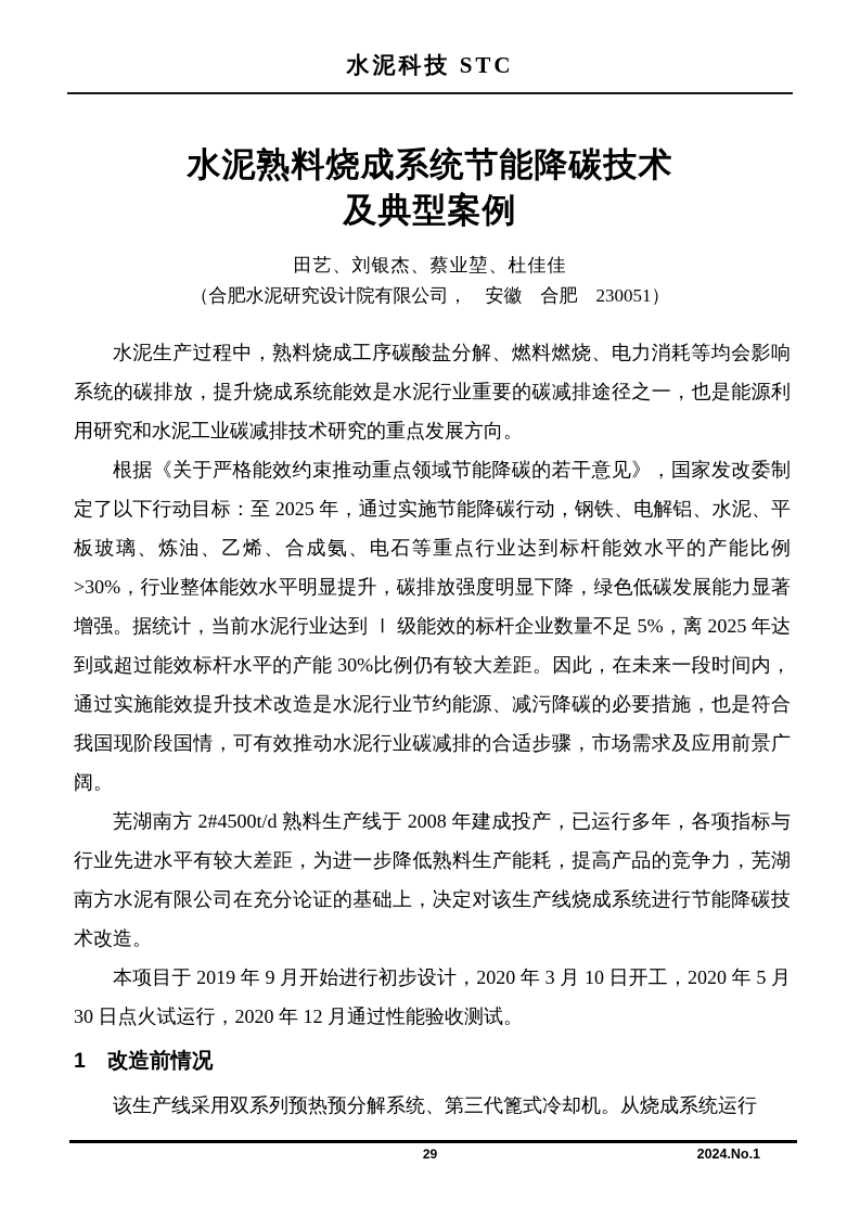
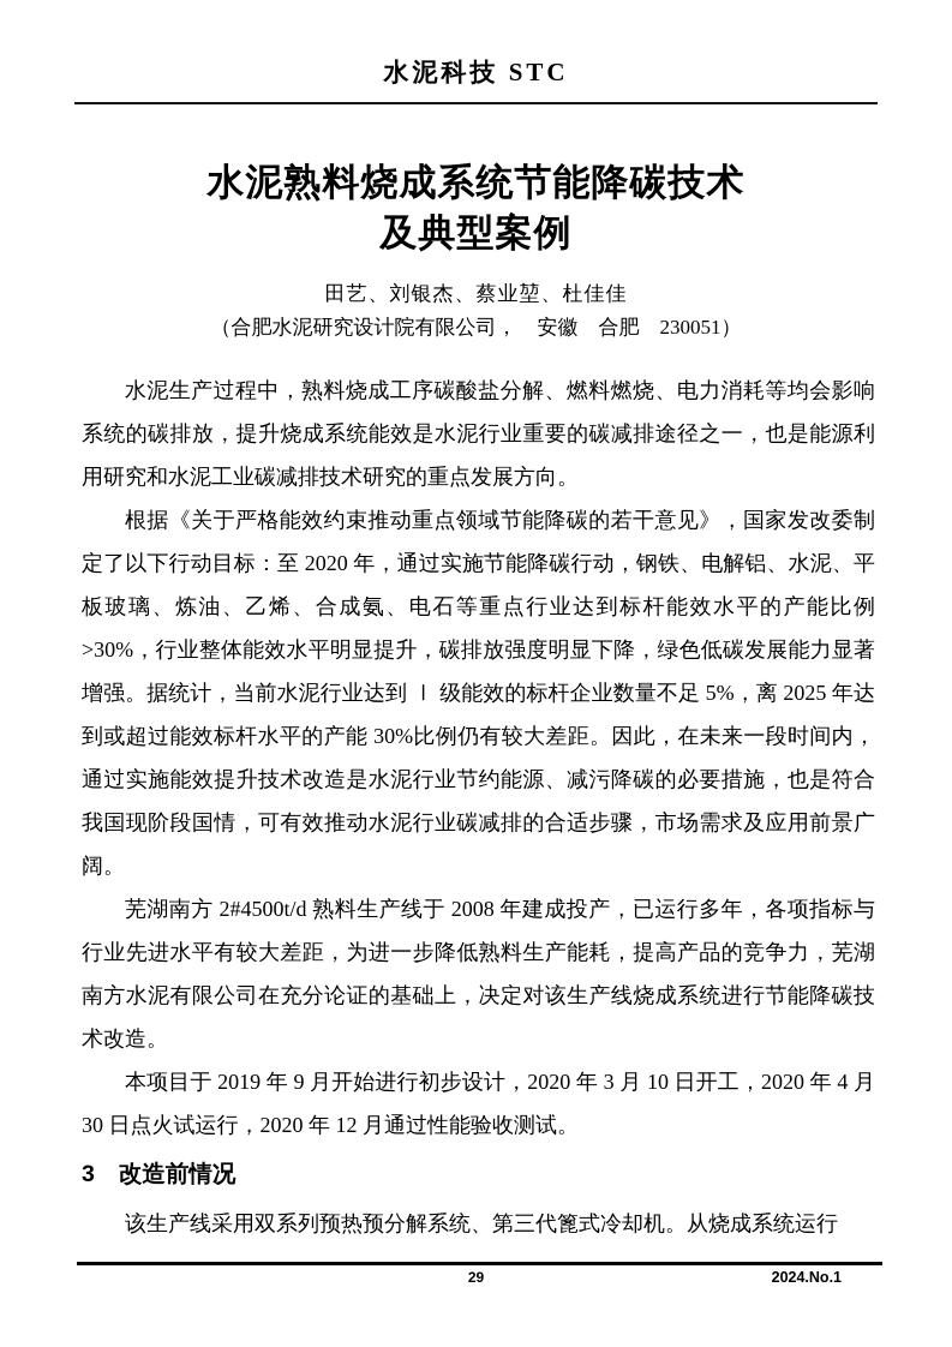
  水泥科技 STC
  水泥熟料烧成系统节能降碳技术
  及典型案例
  田艺、刘银杰、蔡业堃、杜佳佳
  （合肥水泥研究设计院有限公司， 安徽 合肥 230051）
  水泥生产过程中，熟料烧成工序碳酸盐分解、燃料燃烧、电力消耗等均会影响系统的碳排放，提升烧成系统能效是水泥行业重要的碳减排途径之一，也是能源利用研究和水泥工业碳减排技术研究的重点发展方向。
- 根据《关于严格能效约束推动重点领域节能降碳的若干意见》，国家发改委制定了以下行动目标：至 2025 年，通过实施节能降碳行动，钢铁、电解铝、水泥、平板玻璃、炼油、乙烯、合成氨、电石等重点行业达到标杆能效水平的产能比例>30%，行业整体能效水平明显提升，碳排放强度明显下降，绿色低碳发展能力显著增强。据统计，当前水泥行业达到 Ⅰ 级能效的标杆企业数量不足 5%，离 2025 年达到或超过能效标杆水平的产能 30%比例仍有较大差距。因此，在未来一段时间内，通过实施能效提升技术改造是水泥行业节约能源、减污降碳的必要措施，也是符合我国现阶段国情，可有效推动水泥行业碳减排的合适步骤，市场需求及应用前景广阔。
+ 根据《关于严格能效约束推动重点领域节能降碳的若干意见》，国家发改委制定了以下行动目标：至 2020 年，通过实施节能降碳行动，钢铁、电解铝、水泥、平板玻璃、炼油、乙烯、合成氨、电石等重点行业达到标杆能效水平的产能比例>30%，行业整体能效水平明显提升，碳排放强度明显下降，绿色低碳发展能力显著增强。据统计，当前水泥行业达到 Ⅰ 级能效的标杆企业数量不足 5%，离 2025 年达到或超过能效标杆水平的产能 30%比例仍有较大差距。因此，在未来一段时间内，通过实施能效提升技术改造是水泥行业节约能源、减污降碳的必要措施，也是符合我国现阶段国情，可有效推动水泥行业碳减排的合适步骤，市场需求及应用前景广阔。
  芜湖南方 2#4500t/d 熟料生产线于 2008 年建成投产，已运行多年，各项指标与行业先进水平有较大差距，为进一步降低熟料生产能耗，提高产品的竞争力，芜湖南方水泥有限公司在充分论证的基础上，决定对该生产线烧成系统进行节能降碳技术改造。
- 本项目于 2019 年 9 月开始进行初步设计，2020 年 3 月 10 日开工，2020 年 5 月 30 日点火试运行，2020 年 12 月通过性能验收测试。
+ 本项目于 2019 年 9 月开始进行初步设计，2020 年 3 月 10 日开工，2020 年 4 月 30 日点火试运行，2020 年 12 月通过性能验收测试。
- 1 改造前情况
+ 3 改造前情况
  该生产线采用双系列预热预分解系统、第三代篦式冷却机。从烧成系统运行
  29
  2024.No.1
